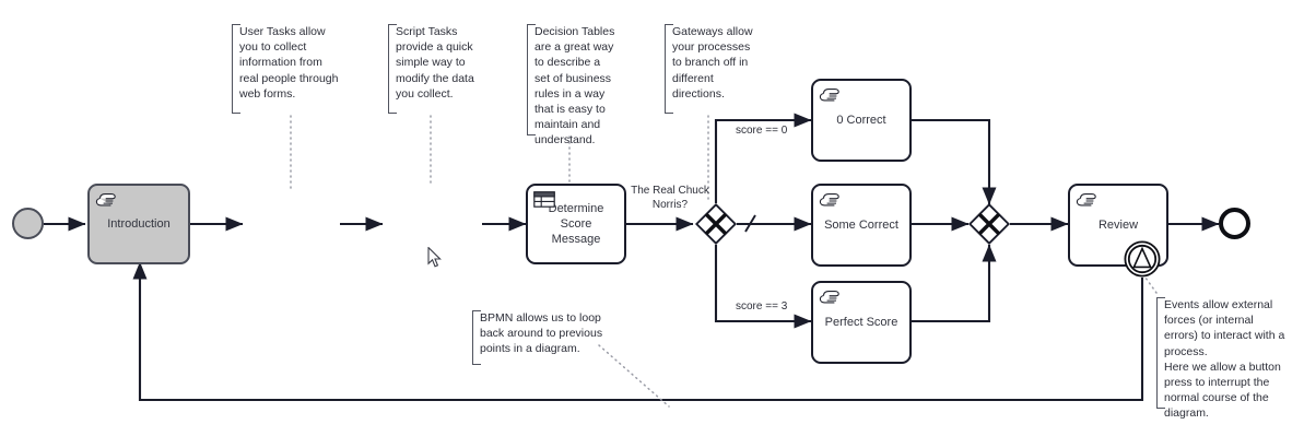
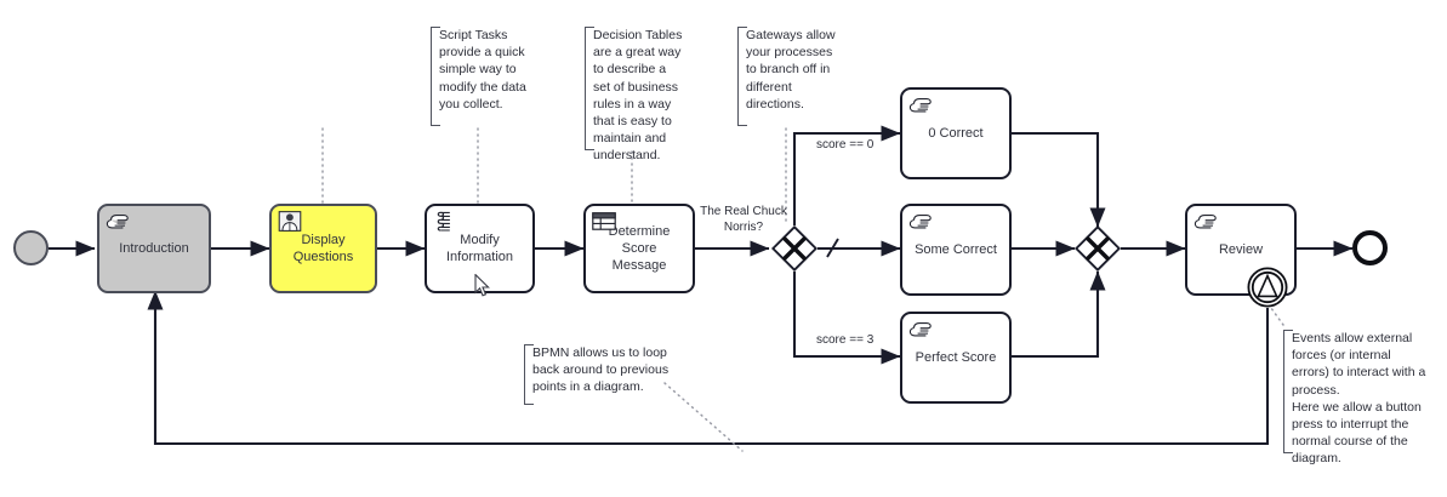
  Introduction
+ Display
+ Questions
+ Modify
+ Information
  Determine
  Score Message
  0 Correct
  Some Correct
  Perfect Score
  Review
  The Real Chuck
  Norris?
  score == 0
  score == 3
- User Tasks allow
- you to collect
- information from
- real people through
- web forms.
  Script Tasks
  provide a quick
  simple way to
  modify the data
  you collect.
  Decision Tables
  are a great way
  to describe a
  set of business
  rules in a way
  that is easy to
  maintain and
  understand.
  Gateways allow
  your processes
  to branch off in
  different
  directions.
  BPMN allows us to loop
  back around to previous
  points in a diagram.
  Events allow external
  forces (or internal
  errors) to interact with a
  process.
  Here we allow a button
  press to interrupt the
  normal course of the
  diagram.
